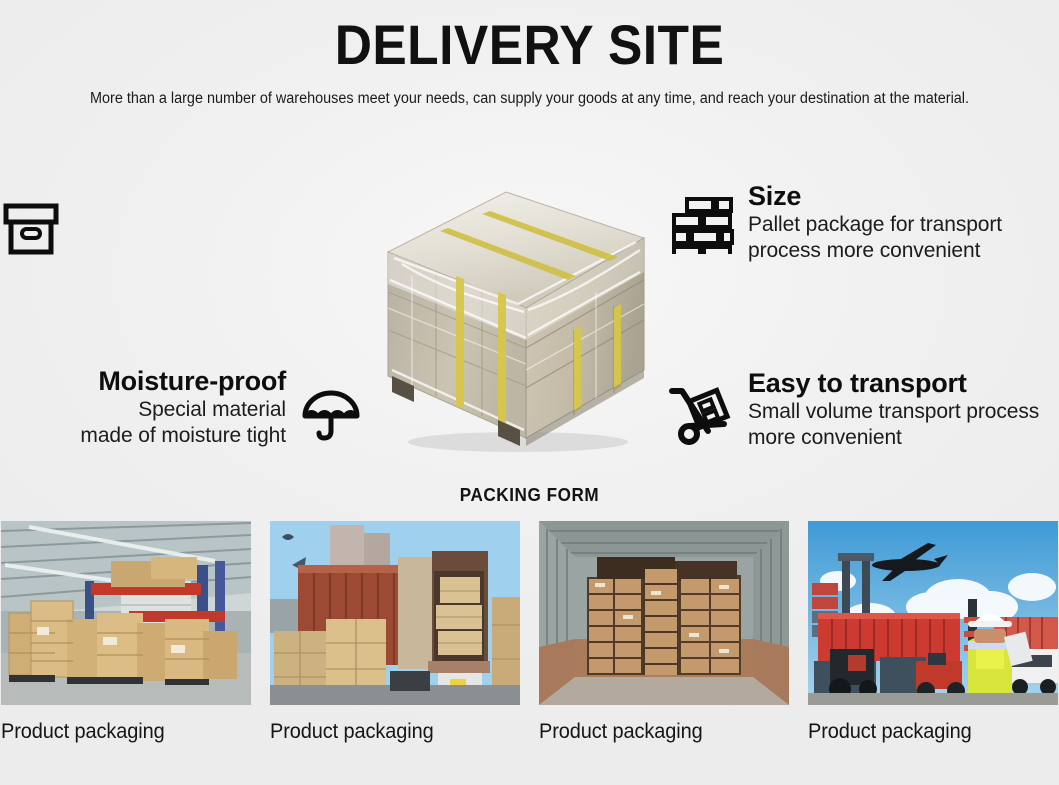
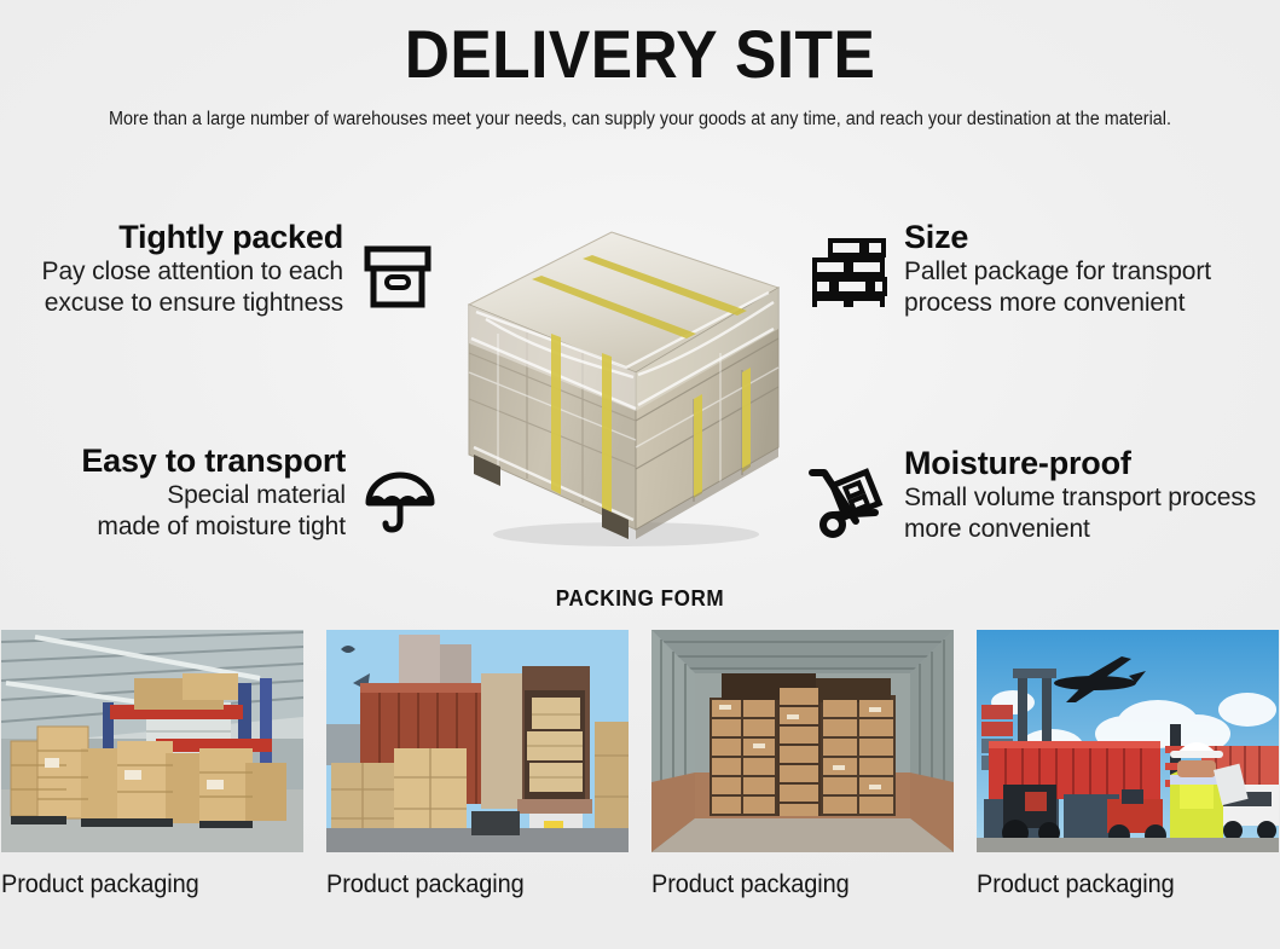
  DELIVERY SITE
  More than a large number of warehouses meet your needs, can supply your goods at any time, and reach your destination at the material.
+ Tightly packed
+ Pay close attention to each
+ excuse to ensure tightness
- Moisture-proof
+ Easy to transport
  Special material
  made of moisture tight
  Size
  Pallet package for transport
  process more convenient
- Easy to transport
+ Moisture-proof
  Small volume transport process
  more convenient
  PACKING FORM
  Product packaging
  Product packaging
  Product packaging
  Product packaging
